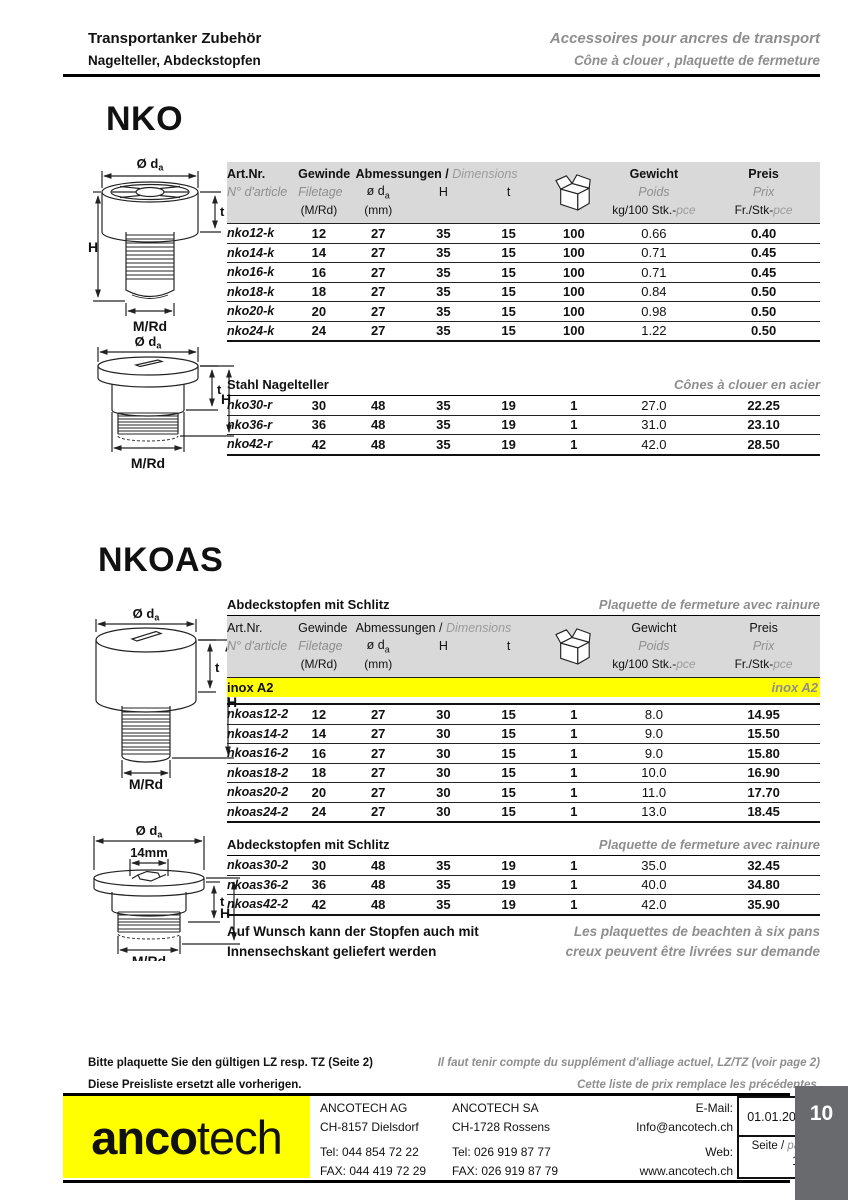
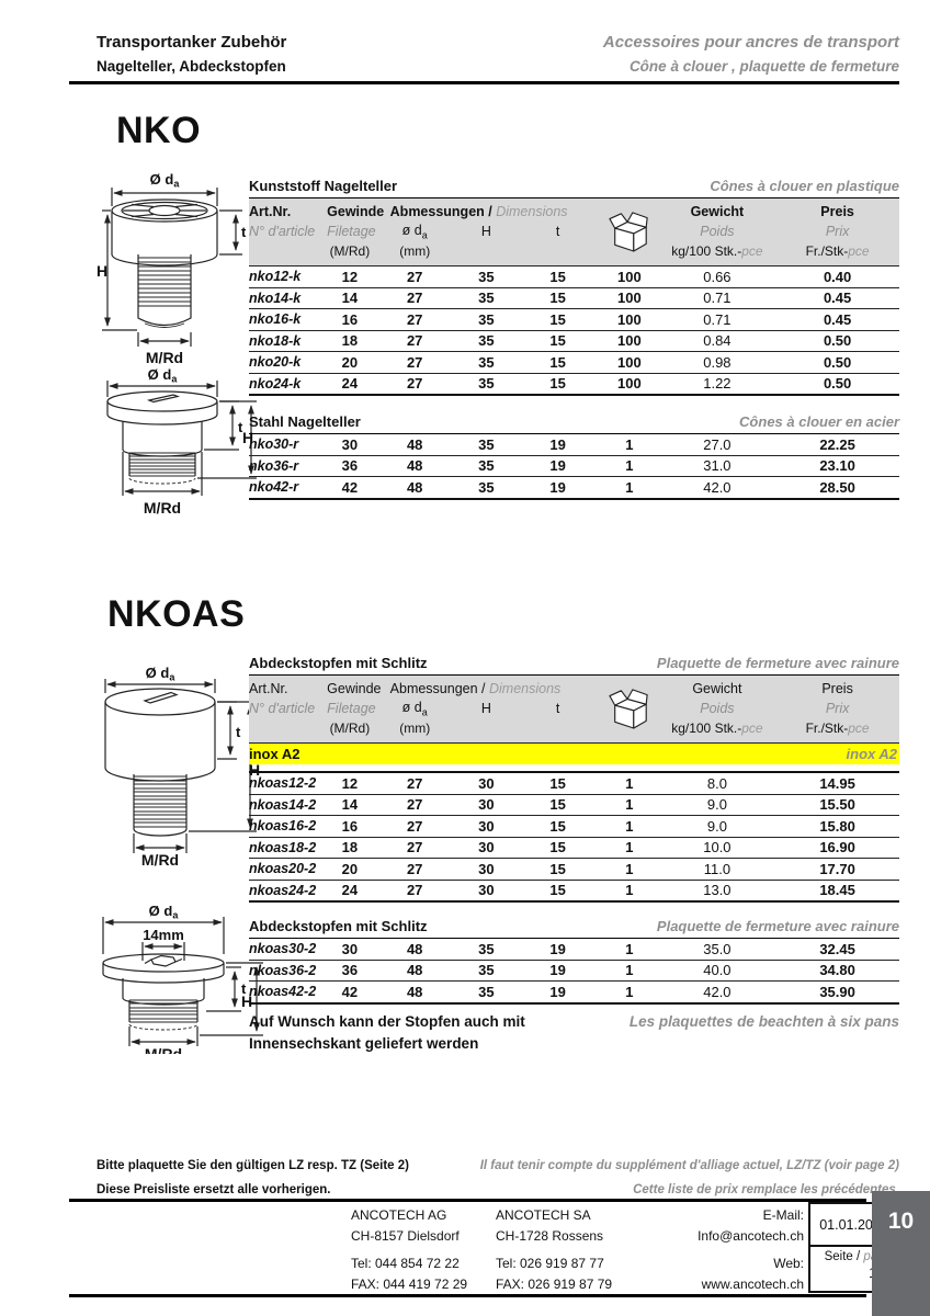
  Transportanker Zubehör
  Nagelteller, Abdeckstopfen
  Accessoires pour ancres de transport
  Cône à clouer , plaquette de fermeture
  NKO
  Ø da
  t
  H
  M/Rd
+ Kunststoff Nagelteller
+ Cônes à clouer en plastique
  Art.Nr.
  Gewind
  Abmessungen / Dimensions
  Gewicht
  Preis
  N° d'article
  Filetage
  ø da
  H
  t
  Poids
  Prix
  (M/Rd)
  (mm)
  kg/100 Stk.-pce
  Fr./Stk-pce
  nko12-k
  12
  27
  35
  15
  100
  0.66
  0.40
  nko14-k
  14
  27
  35
  15
  100
  0.71
  0.45
  nko16-k
  16
  27
  35
  15
  100
  0.71
  0.45
  nko18-k
  18
  27
  35
  15
  100
  0.84
  0.50
  nko20-k
  20
  27
  35
  15
  100
  0.98
  0.50
  nko24-k
  24
  27
  35
  15
  100
  1.22
  0.50
  Ø da
  t
  H
  M/Rd
  Stahl Nagelteller
  Cônes à clouer en acier
  nko30-r
  30
  48
  35
  19
  1
  27.0
  22.25
  nko36-r
  36
  48
  35
  19
  1
  31.0
  23.10
  nko42-r
  42
  48
  35
  19
  1
  42.0
  28.50
  NKOAS
  Ø da
  t
  H
  M/Rd
  Abdeckstopfen mit Schlitz
  Plaquette de fermeture avec rainure
  Art.Nr.
  Gewind
  Abmessungen / Dimensions
  Gewicht
  Preis
  N° d'article
  Filetage
  ø da
  H
  t
  Poids
  Prix
  (M/Rd)
  (mm)
  kg/100 Stk.-pce
  Fr./Stk-pce
  inox A2
  inox A2
  nkoas12-2
  12
  27
  30
  15
  1
  8.0
  14.95
  nkoas14-2
  14
  27
  30
  15
  1
  9.0
  15.50
  nkoas16-2
  16
  27
  30
  15
  1
  9.0
  15.80
  nkoas18-2
  18
  27
  30
  15
  1
  10.0
  16.90
  nkoas20-2
  20
  27
  30
  15
  1
  11.0
  17.70
  nkoas24-2
  24
  27
  30
  15
  1
  13.0
  18.45
  Ø da
  14mm
  t
  H
  Abdeckstopfen mit Schlitz
  Plaquette de fermeture avec rainure
  nkoas30-2
  30
  48
  35
  19
  1
  35.0
  32.45
  nkoas36-2
  36
  48
  35
  19
  1
  40.0
  34.80
  nkoas42-2
  42
  48
  35
  19
  1
  42.0
  35.90
  Auf Wunsch kann der Stopfen auch mit
  Innensechskant geliefert werden
  Les plaquettes de beachten à six pans
- creux peuvent être livrées sur demande
  Bitte plaquette Sie den gültigen LZ resp. TZ (Seite 2)
  Diese Preisliste ersetzt alle vorherigen.
  Il faut tenir compte du supplément d'alliage actuel, LZ/TZ (voir page 2)
  Cette liste de prix remplace les précédentes.
- anco
- tech
  ANCOTECH AG
  CH-8157 Dielsdorf
  Tel: 044 854 72 22
  FAX: 044 419 72 29
  ANCOTECH SA
  CH-1728 Rossens
  Tel: 026 919 87 77
  FAX: 026 919 87 79
  E-Mail:
  Info@ancotech.ch
  Web:
  www.ancotech.ch
  01.01.20
  Seite / p
  10
